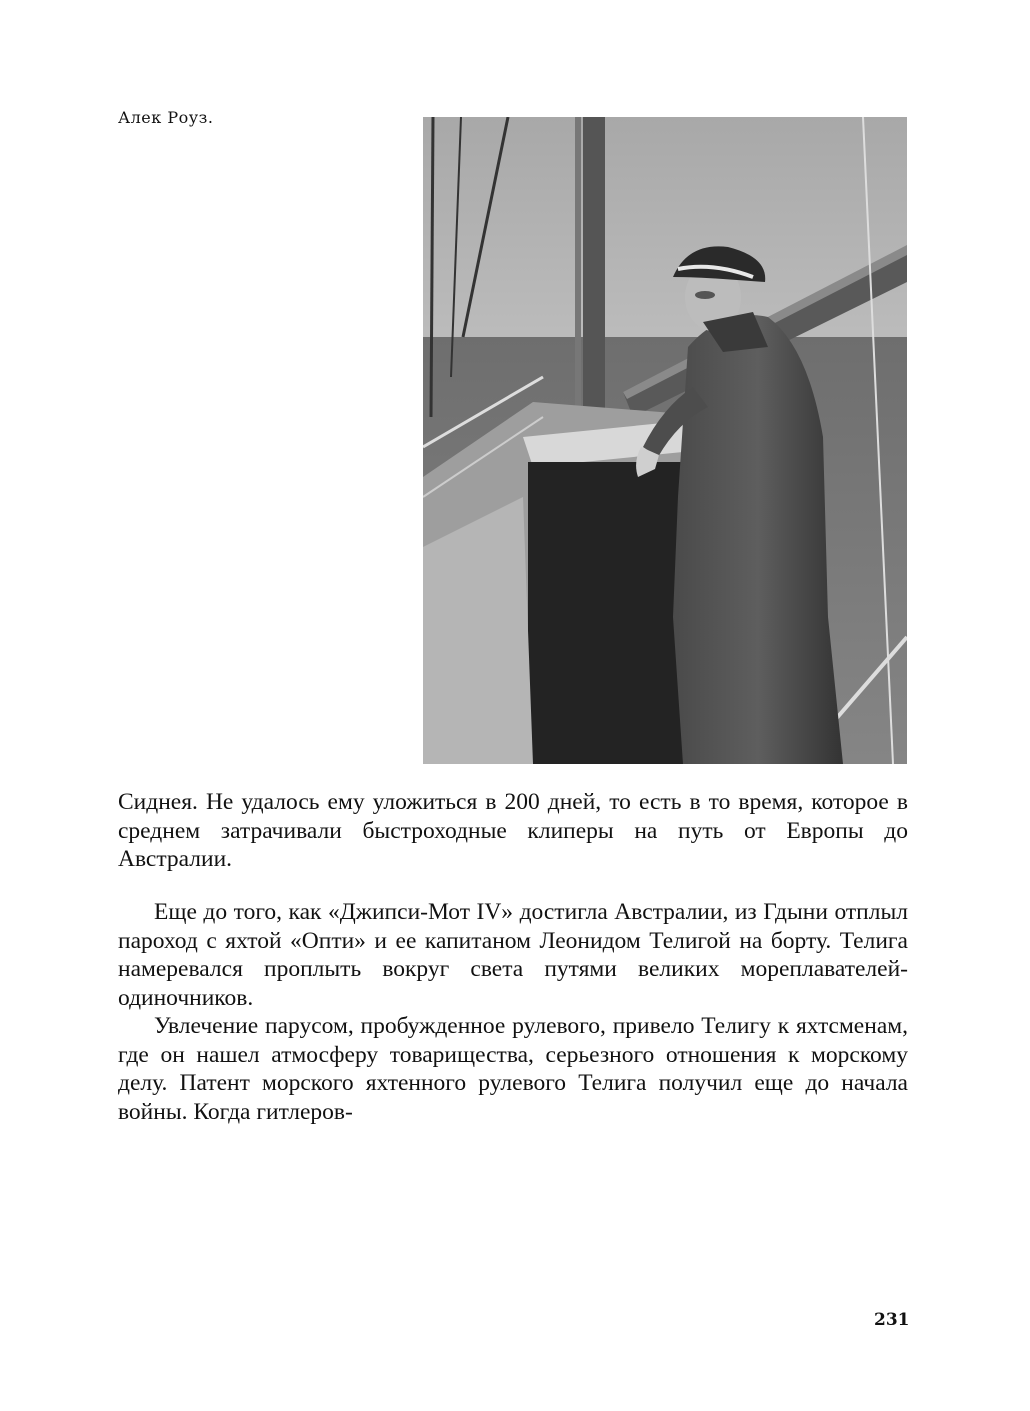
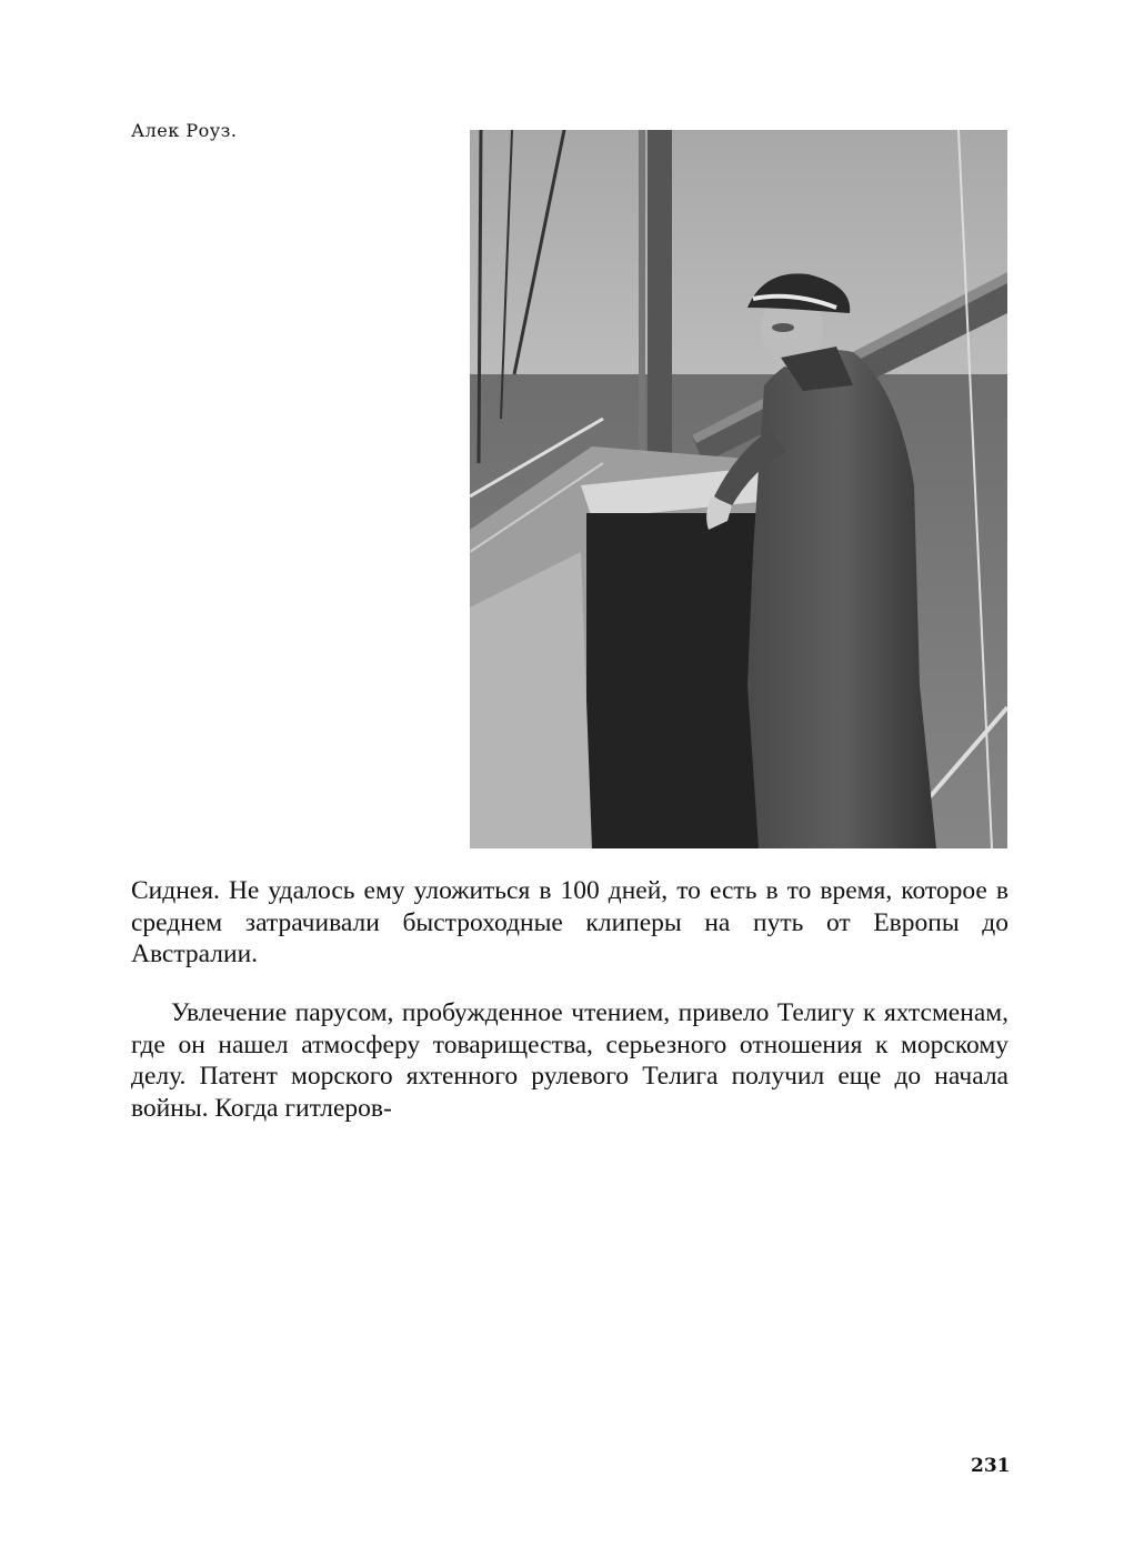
  Алек Роуз.
- Сиднея. Не удалось ему уложиться в 200 дней, то есть в то время, которое в среднем затрачивали быстроходные клиперы на путь от Европы до Австралии.
+ Сиднея. Не удалось ему уложиться в 100 дней, то есть в то время, которое в среднем затрачивали быстроходные клиперы на путь от Европы до Австралии.
- Еще до того, как «Джипси-Мот IV» достигла Австралии, из Гдыни отплыл пароход с яхтой «Опти» и ее капитаном Леонидом Телигой на борту. Телига намеревался проплыть вокруг света путями великих мореплавателей-одиночников.
- Увлечение парусом, пробужденное рулевого, привело Телигу к яхтсменам, где он нашел атмосферу товарищества, серьезного отношения к морскому делу. Патент морского яхтенного рулевого Телига получил еще до начала войны. Когда гитлеров-
+ Увлечение парусом, пробужденное чтением, привело Телигу к яхтсменам, где он нашел атмосферу товарищества, серьезного отношения к морскому делу. Патент морского яхтенного рулевого Телига получил еще до начала войны. Когда гитлеров-
  231
